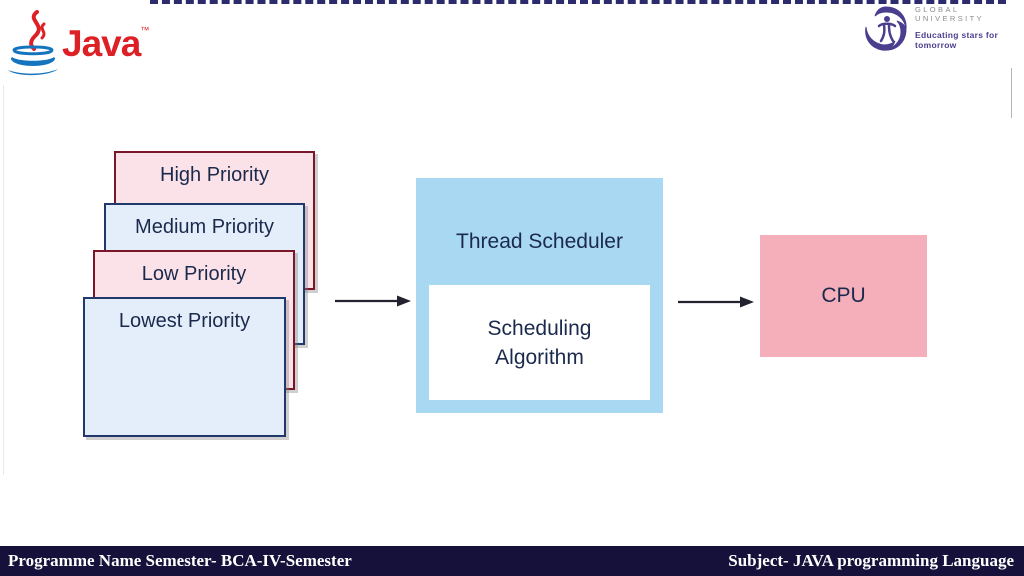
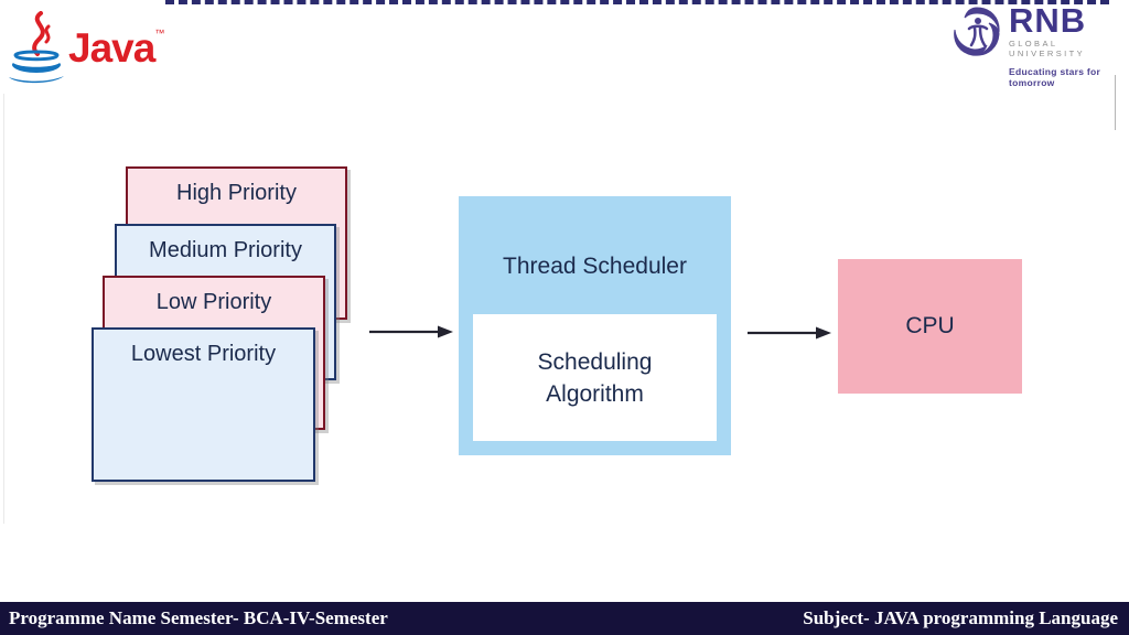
  Java™
+ RNB
  GLOBAL UNIVERSITY
  Educating stars for tomorrow
  High Priority
  Medium Priority
  Low Priority
  Lowest Priority
  Thread Scheduler
  Scheduling
  Algorithm
  CPU
  Programme Name Semester- BCA-IV-Semester
  Subject- JAVA programming Language
